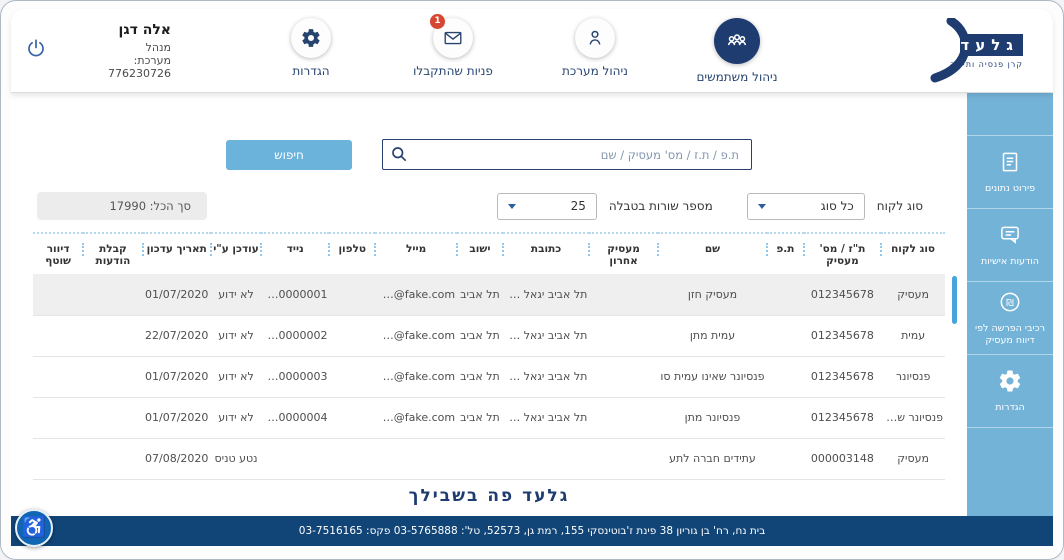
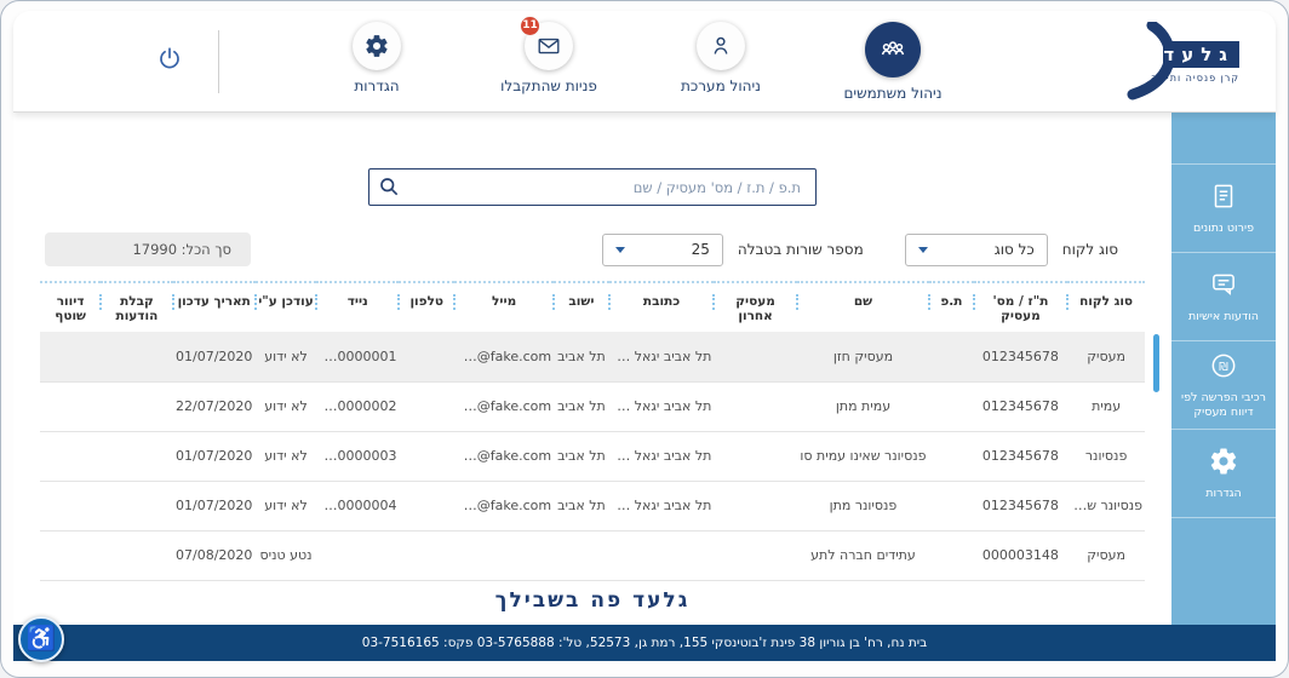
  גלעד
  קרן פנסיה ותיקה
  ניהול משתמשים
  ניהול מערכת
- 1
+ 11
  פניות שהתקבלו
  הגדרות
- אלה דגן
- מנהל מערכת: 776230726
- חיפוש
  סוג לקוח
  כל סוג
  מספר שורות בטבלה
  25
  סך הכל: 17990
  סוג לקוח	ת"ז / מס' מעסיק	ת.פ	שם	מעסיק אחרון	כתובת	ישוב	מייל	טלפון	נייד	עודכן ע"י	תאריך עדכון	קבלת הודעות	דיוור שוטף
  מעסיק	012345678		מעסיק חזן		תל אביב יגאל אל	תל אביב	ake@fake.com		0500000001	לא ידוע	01/07/2020
  עמית	012345678		עמית מתן		תל אביב יגאל אל	תל אביב	ake@fake.com		0500000002	לא ידוע	22/07/2020
  פנסיונר	012345678		פנסיונר שאינו עמית סו		תל אביב יגאל אל	תל אביב	ake@fake.com		0500000003	לא ידוע	01/07/2020
  פנסיונר שאינ	012345678		פנסיונר מתן		תל אביב יגאל אל	תל אביב	ake@fake.com		0500000004	לא ידוע	01/07/2020
  מעסיק	000003148		עתידים חברה לתע							נטע טניס	07/08/2020
  גלעד פה בשבילך
  פירוט נתונים
  הודעות אישיות
  ₪
  רכיבי הפרשה לפי דיווח מעסיק
  הגדרות
  בית נח, רח' בן גוריון 38 פינת ז'בוטינסקי 155, רמת גן, 52573, טל': 03-5765888 פקס: 03-7516165
  ♿
